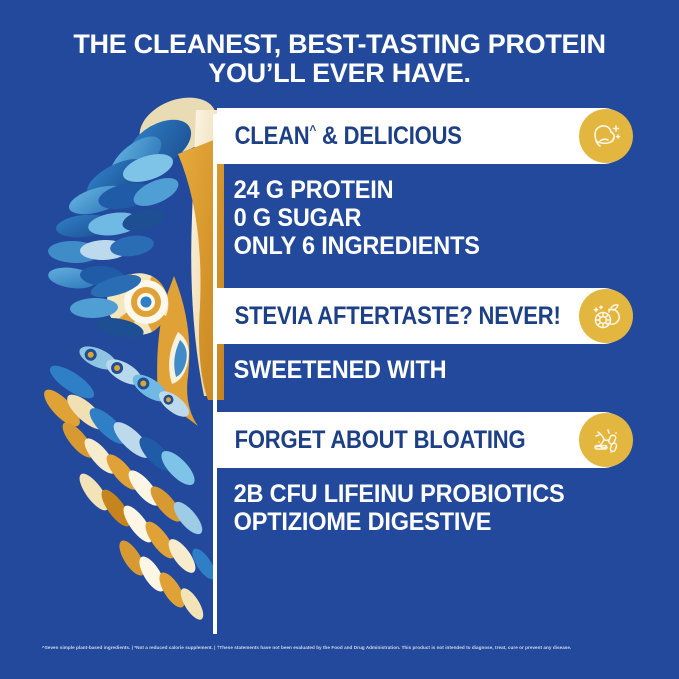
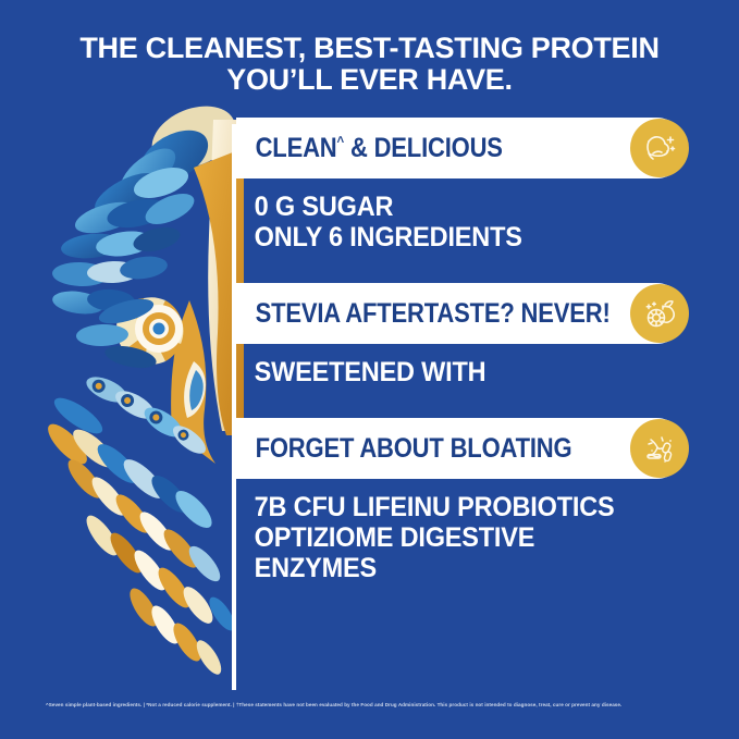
  THE CLEANEST, BEST-TASTING PROTEIN
  YOU’LL EVER HAVE.
  CLEAN^ & DELICIOUS
- 24 G PROTEIN
  0 G SUGAR
  ONLY 6 INGREDIENTS
  STEVIA AFTERTASTE? NEVER!
  SWEETENED WITH
  FORGET ABOUT BLOATING
- 2B CFU LIFEINU PROBIOTICS
+ 7B CFU LIFEINU PROBIOTICS
  OPTIZIOME DIGESTIVE
+ ENZYMES
